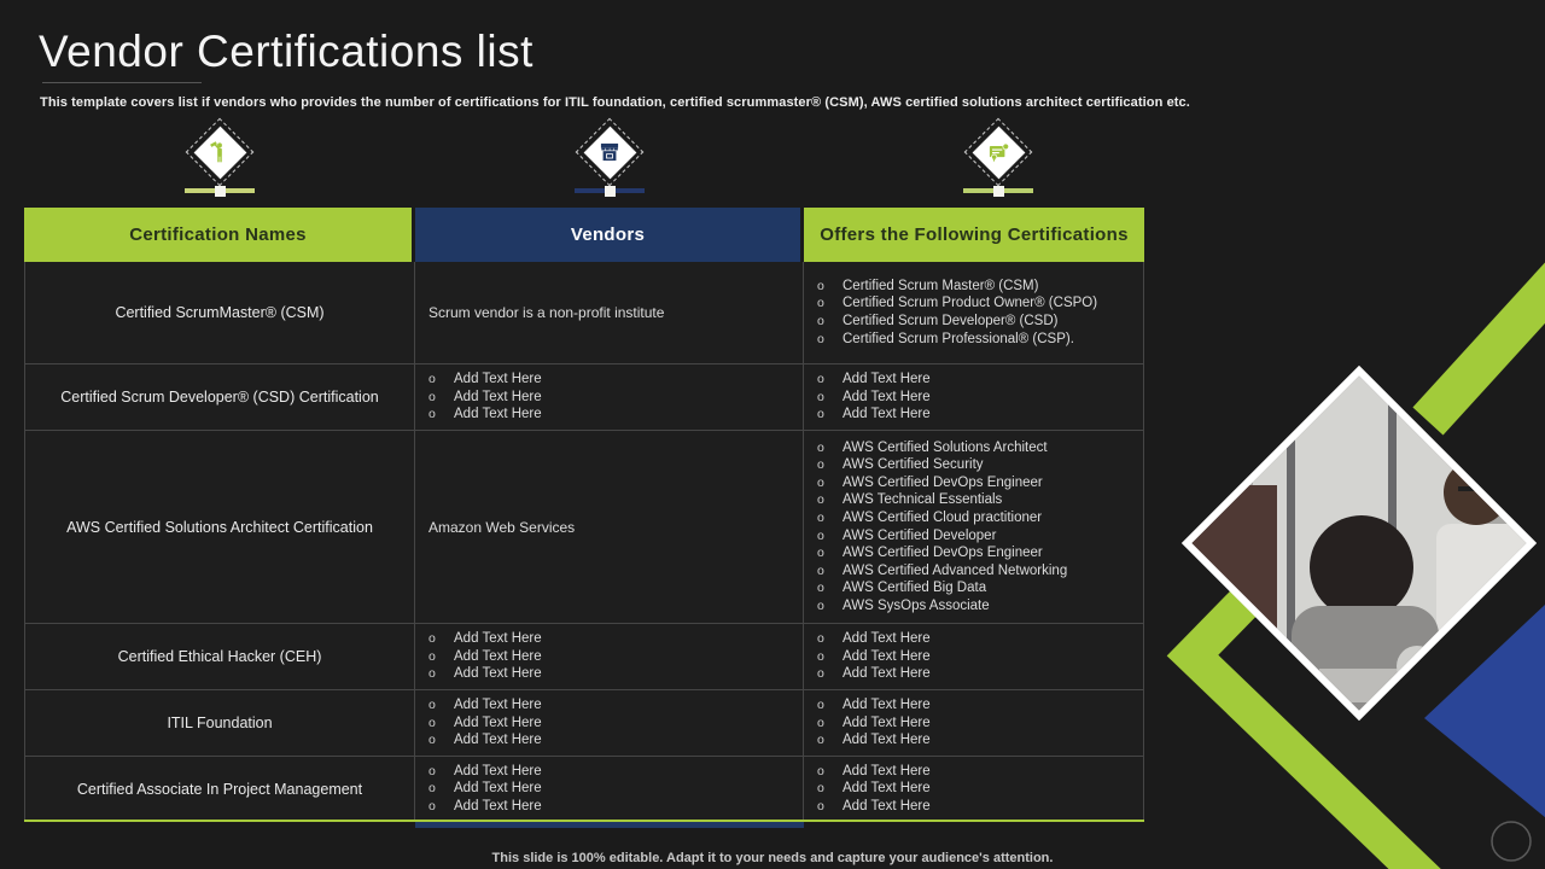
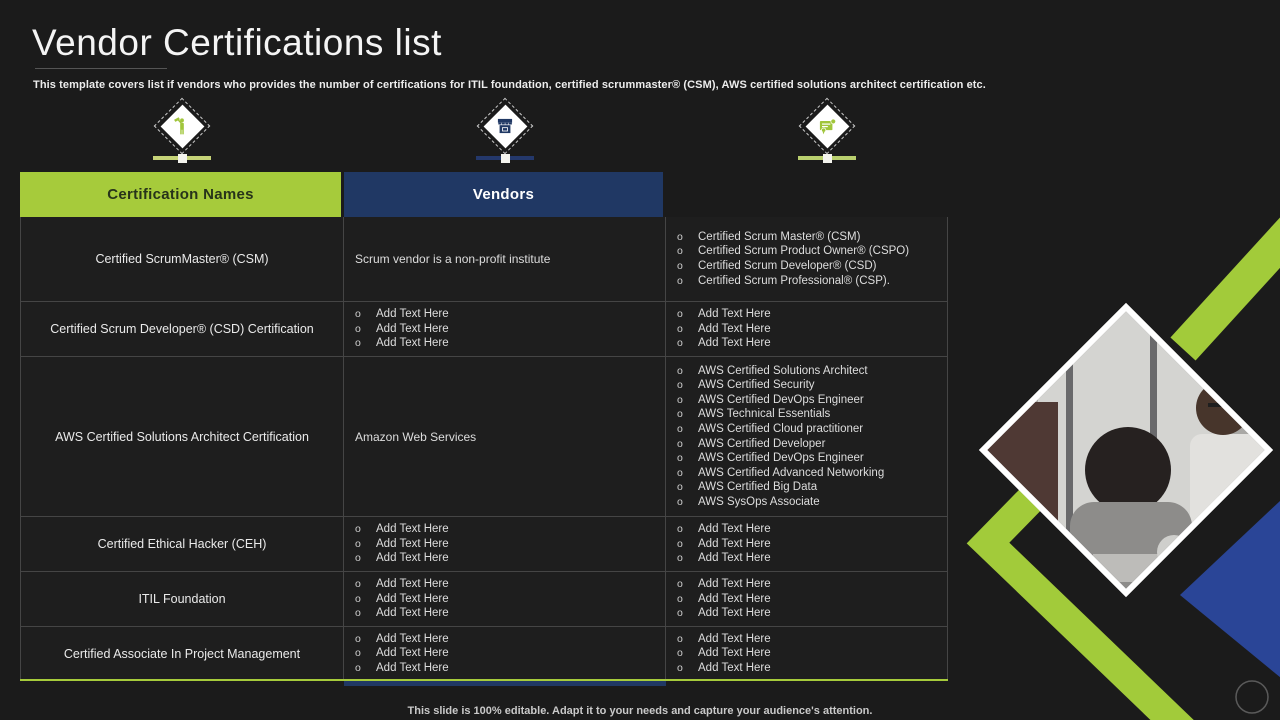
  Vendor Certifications list
  This template covers list if vendors who provides the number of certifications for ITIL foundation, certified scrummaster® (CSM), AWS certified solutions architect certification etc.
  Certification Names
  Vendors
- Offers the Following Certifications
  Certified ScrumMaster® (CSM)
  Scrum vendor is a non-profit institute
  o
  Certified Scrum Master® (CSM)
  o
  Certified Scrum Product Owner® (CSPO)
  o
  Certified Scrum Developer® (CSD)
  o
  Certified Scrum Professional® (CSP).
  Certified Scrum Developer® (CSD) Certification
  o
  Add Text Here
  o
  Add Text Here
  o
  Add Text Here
  o
  Add Text Here
  o
  Add Text Here
  o
  Add Text Here
  AWS Certified Solutions Architect Certification
  Amazon Web Services
  o
  AWS Certified Solutions Architect
  o
  AWS Certified Security
  o
  AWS Certified DevOps Engineer
  o
  AWS Technical Essentials
  o
  AWS Certified Cloud practitioner
  o
  AWS Certified Developer
  o
  AWS Certified DevOps Engineer
  o
  AWS Certified Advanced Networking
  o
  AWS Certified Big Data
  o
  AWS SysOps Associate
  Certified Ethical Hacker (CEH)
  o
  Add Text Here
  o
  Add Text Here
  o
  Add Text Here
  o
  Add Text Here
  o
  Add Text Here
  o
  Add Text Here
  ITIL Foundation
  o
  Add Text Here
  o
  Add Text Here
  o
  Add Text Here
  o
  Add Text Here
  o
  Add Text Here
  o
  Add Text Here
  Certified Associate In Project Management
  o
  Add Text Here
  o
  Add Text Here
  o
  Add Text Here
  o
  Add Text Here
  o
  Add Text Here
  o
  Add Text Here
  This slide is 100% editable. Adapt it to your needs and capture your audience's attention.
